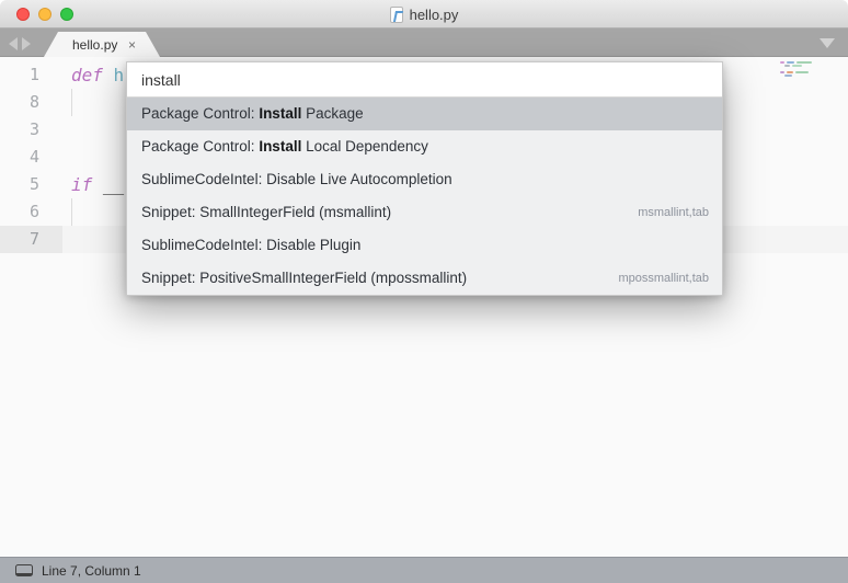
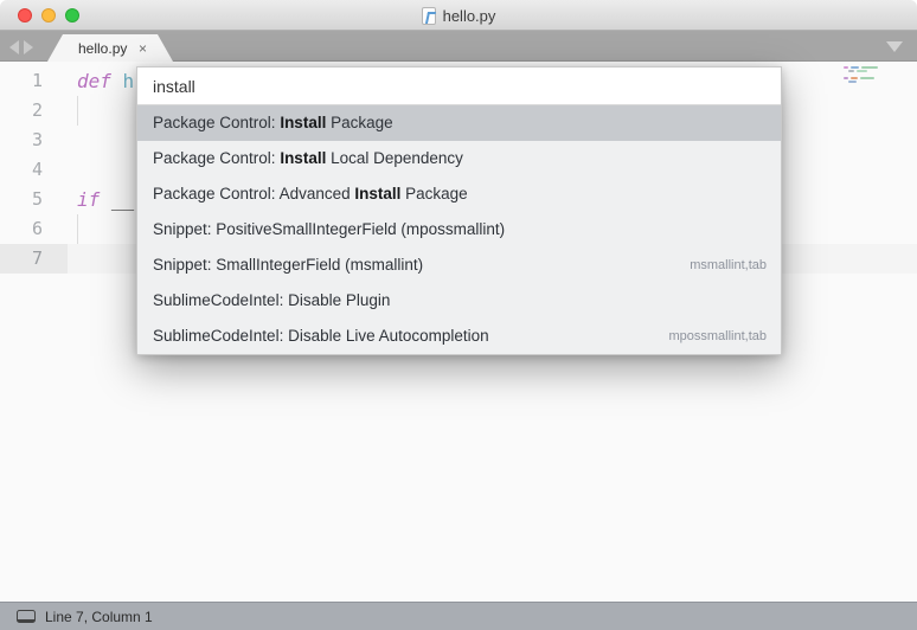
  hello.py
  hello.py
  ×
  1
  def h
- 8
+ 2
  3
  4
  5
  if __
  6
  7
  install
  Package Control: Install Package
  Package Control: Install Local Dependency
+ Package Control: Advanced Install Package
- SublimeCodeIntel: Disable Live Autocompletion
+ Snippet: PositiveSmallIntegerField (mpossmallint)
  Snippet: SmallIntegerField (msmallint)
  msmallint,tab
  SublimeCodeIntel: Disable Plugin
- Snippet: PositiveSmallIntegerField (mpossmallint)
+ SublimeCodeIntel: Disable Live Autocompletion
  mpossmallint,tab
  Line 7, Column 1
